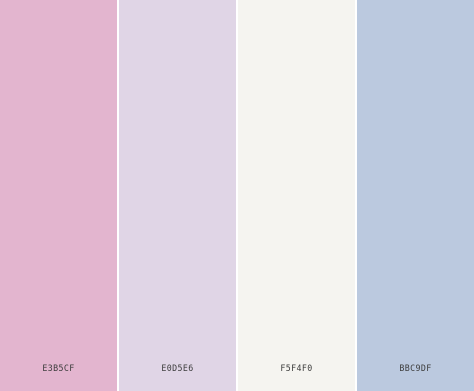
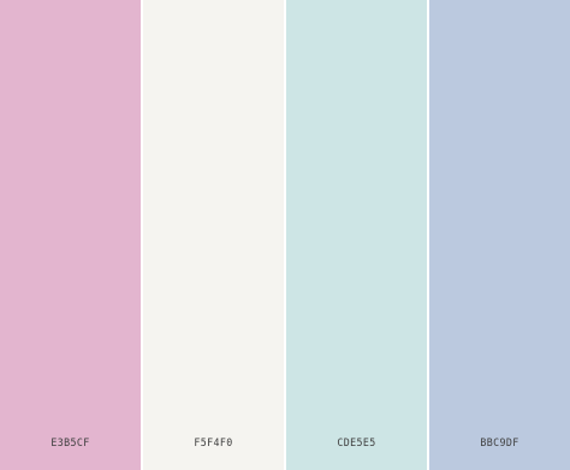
  E3B5CF
- E0D5E6
  F5F4F0
+ CDE5E5
  BBC9DF
